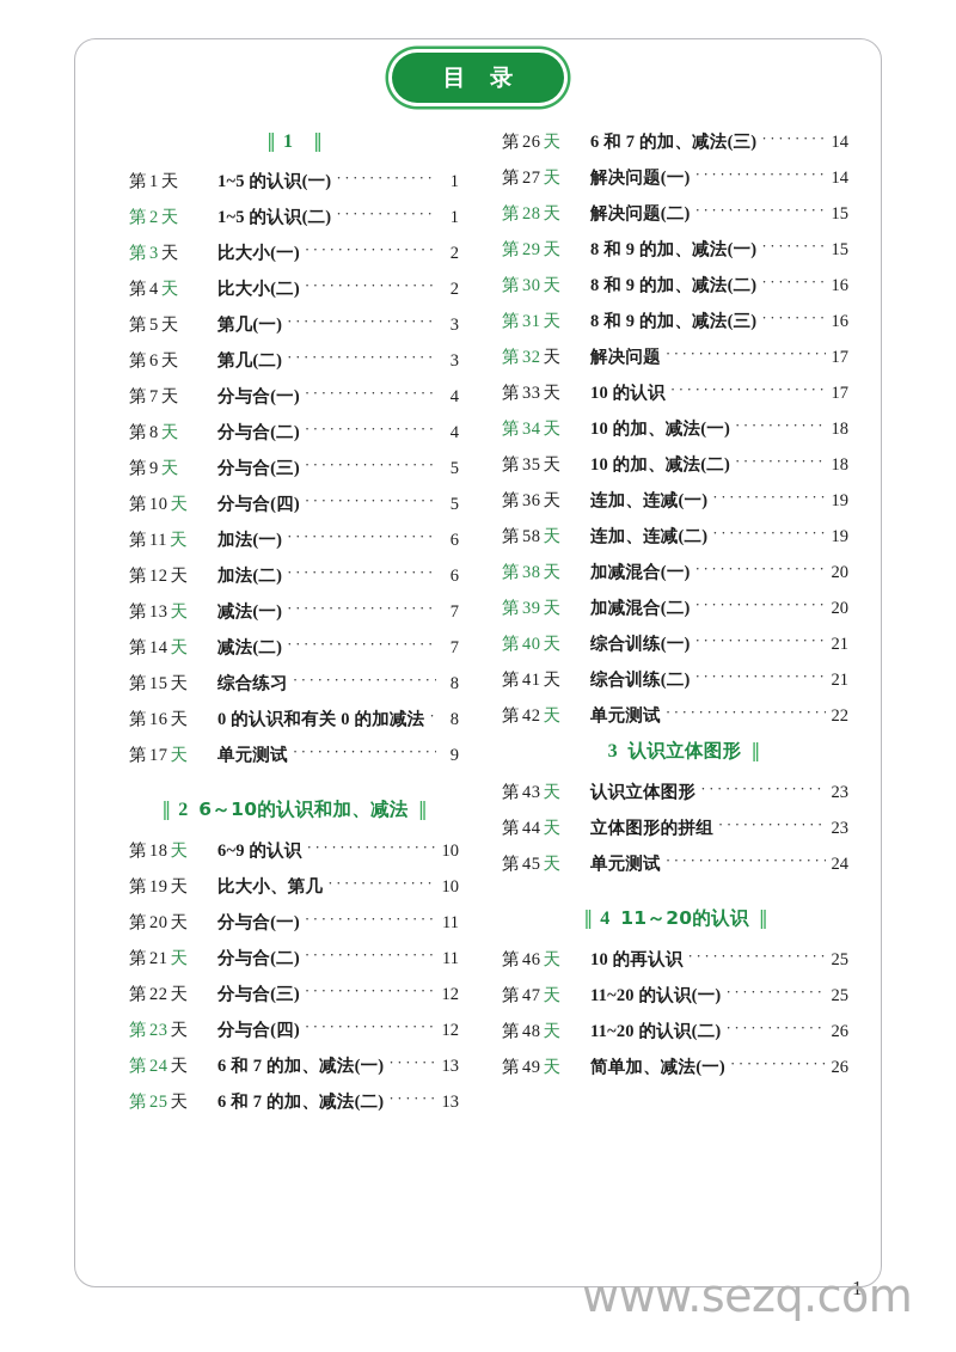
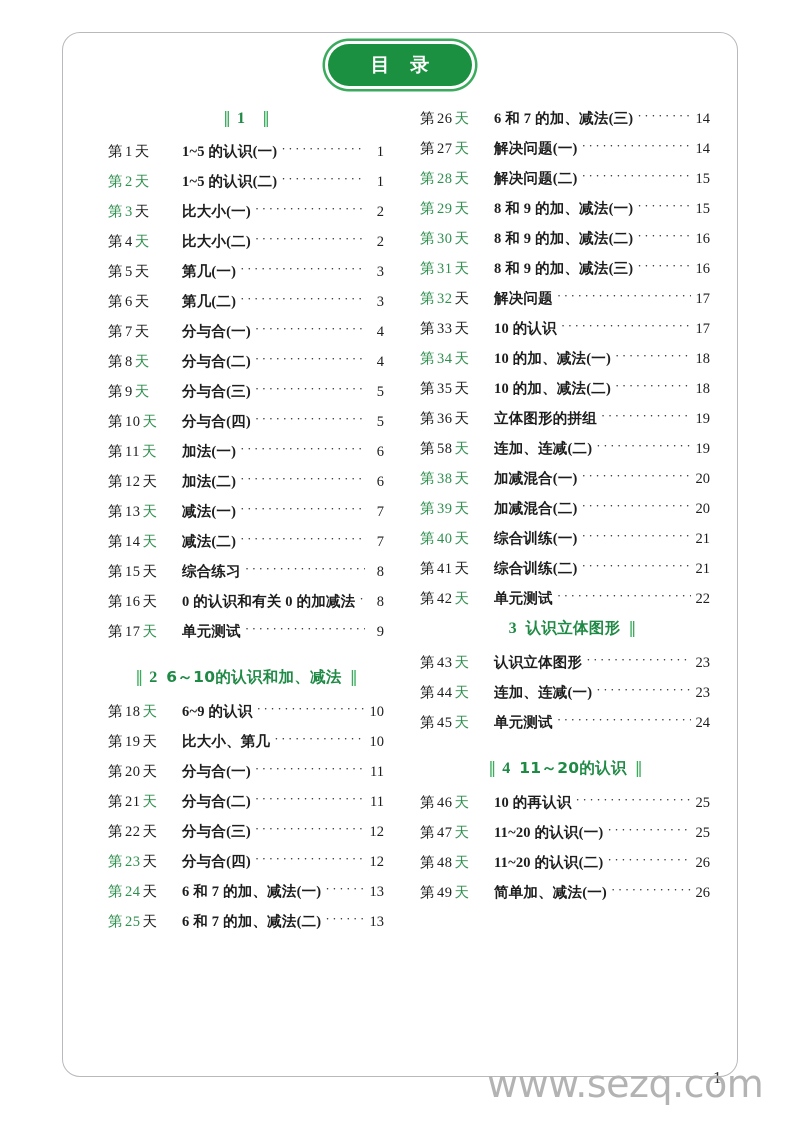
  目 录
  ‖
  1
  ‖
  第 1 天
  1~5 的认识(一)
  1
  第 2 天
  1~5 的认识(二)
  1
  第 3 天
  比大小(一)
  2
  第 4 天
  比大小(二)
  2
  第 5 天
  第几(一)
  3
  第 6 天
  第几(二)
  3
  第 7 天
  分与合(一)
  4
  第 8 天
  分与合(二)
  4
  第 9 天
  分与合(三)
  5
  第 10 天
  分与合(四)
  5
  第 11 天
  加法(一)
  6
  第 12 天
  加法(二)
  6
  第 13 天
  减法(一)
  7
  第 14 天
  减法(二)
  7
  第 15 天
  综合练习
  8
  第 16 天
  0 的认识和有关 0 的加减法
  8
  第 17 天
  单元测试
  9
  ‖
  2
  6～10的认识和加、减法
  ‖
  第 18 天
  6~9 的认识
  10
  第 19 天
  比大小、第几
  10
  第 20 天
  分与合(一)
  11
  第 21 天
  分与合(二)
  11
  第 22 天
  分与合(三)
  12
  第 23 天
  分与合(四)
  12
  第 24 天
  6 和 7 的加、减法(一)
  13
  第 25 天
  6 和 7 的加、减法(二)
  13
  第 26 天
  6 和 7 的加、减法(三)
  14
  第 27 天
  解决问题(一)
  14
  第 28 天
  解决问题(二)
  15
  第 29 天
  8 和 9 的加、减法(一)
  15
  第 30 天
  8 和 9 的加、减法(二)
  16
  第 31 天
  8 和 9 的加、减法(三)
  16
  第 32 天
  解决问题
  17
  第 33 天
  10 的认识
  17
  第 34 天
  10 的加、减法(一)
  18
  第 35 天
  10 的加、减法(二)
  18
  第 36 天
- 连加、连减(一)
+ 立体图形的拼组
  19
  第 58 天
  连加、连减(二)
  19
  第 38 天
  加减混合(一)
  20
  第 39 天
  加减混合(二)
  20
  第 40 天
  综合训练(一)
  21
  第 41 天
  综合训练(二)
  21
  第 42 天
  单元测试
  22
  3
  认识立体图形
  ‖
  第 43 天
  认识立体图形
  23
  第 44 天
- 立体图形的拼组
+ 连加、连减(一)
  23
  第 45 天
  单元测试
  24
  ‖
  4
  11～20的认识
  ‖
  第 46 天
  10 的再认识
  25
  第 47 天
  11~20 的认识(一)
  25
  第 48 天
  11~20 的认识(二)
  26
  第 49 天
  简单加、减法(一)
  26
  www.sezq.com
  1
